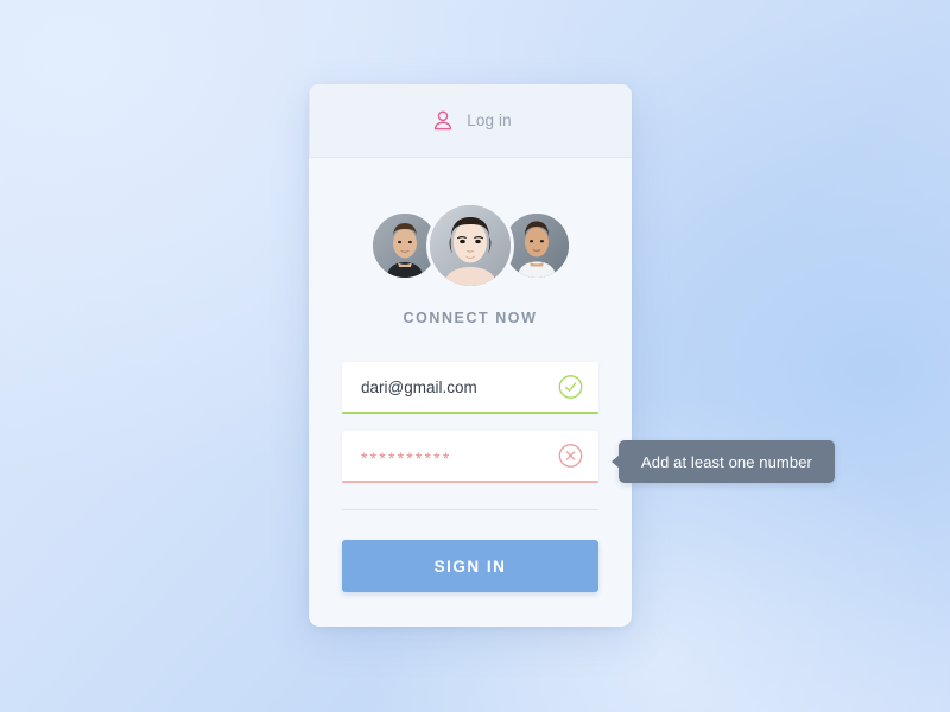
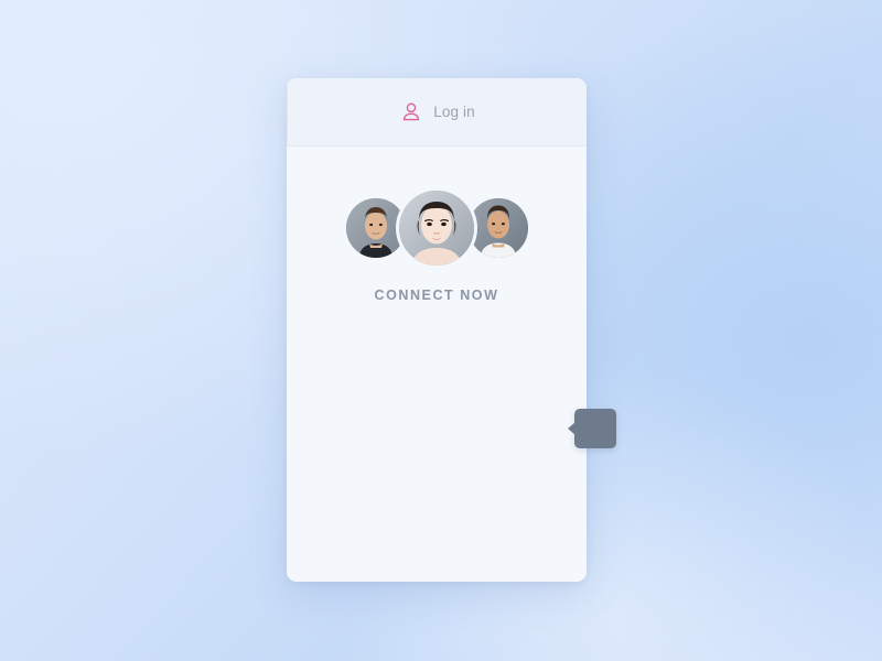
  Log in
  CONNECT NOW
- dari@gmail.com
- **********
- SIGN IN
- Add at least one number
